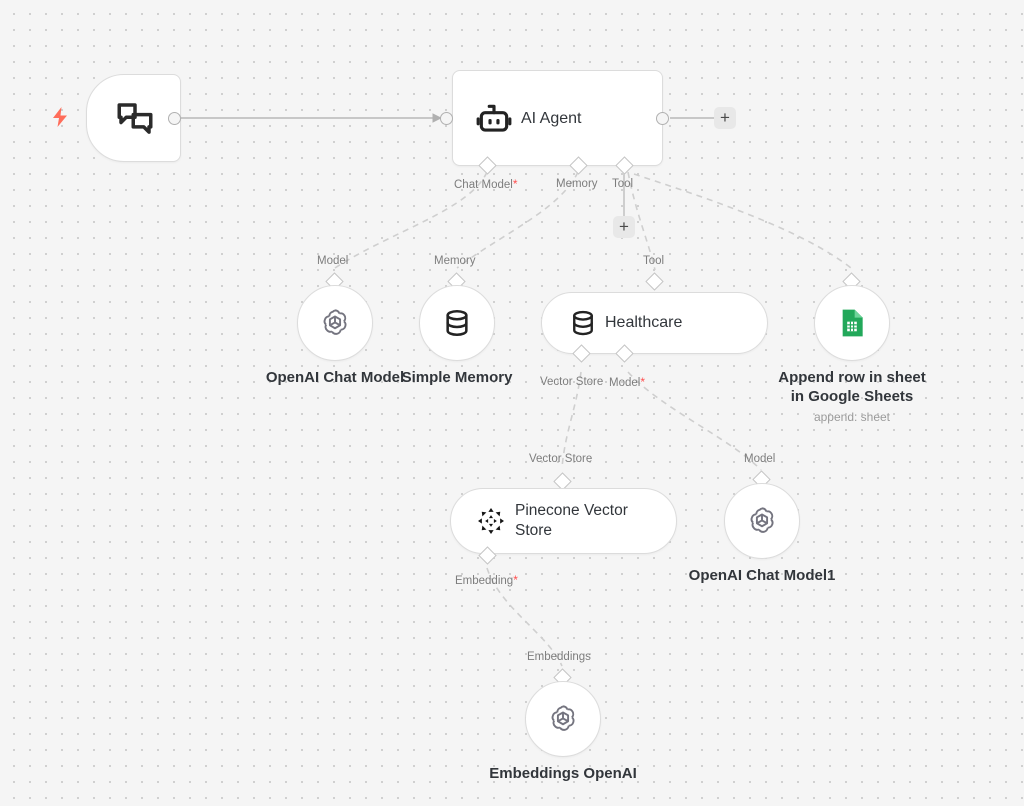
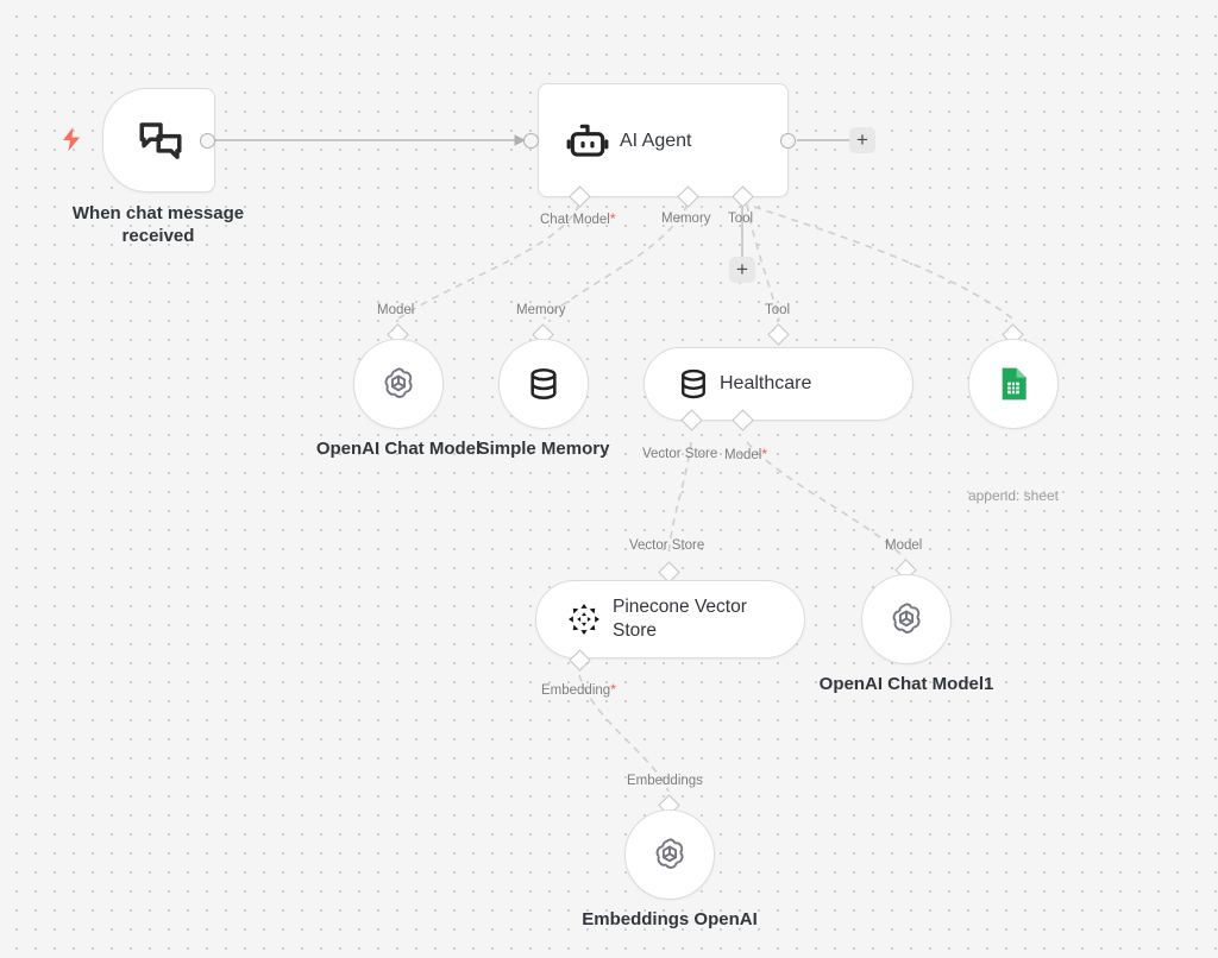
+ When chat message
+ received
  AI Agent
  +
  Chat Model*
  Memory
  Tool
  +
  Model
  OpenAI Chat Model
  Memory
  Simple Memory
  Tool
  Healthcare
  Vector Store
  Model*
- Append row in sheet
- in Google Sheets
  append: sheet
  Vector Store
  Pinecone Vector
  Store
  Embedding*
  Model
  OpenAI Chat Model1
  Embeddings
  Embeddings OpenAI
